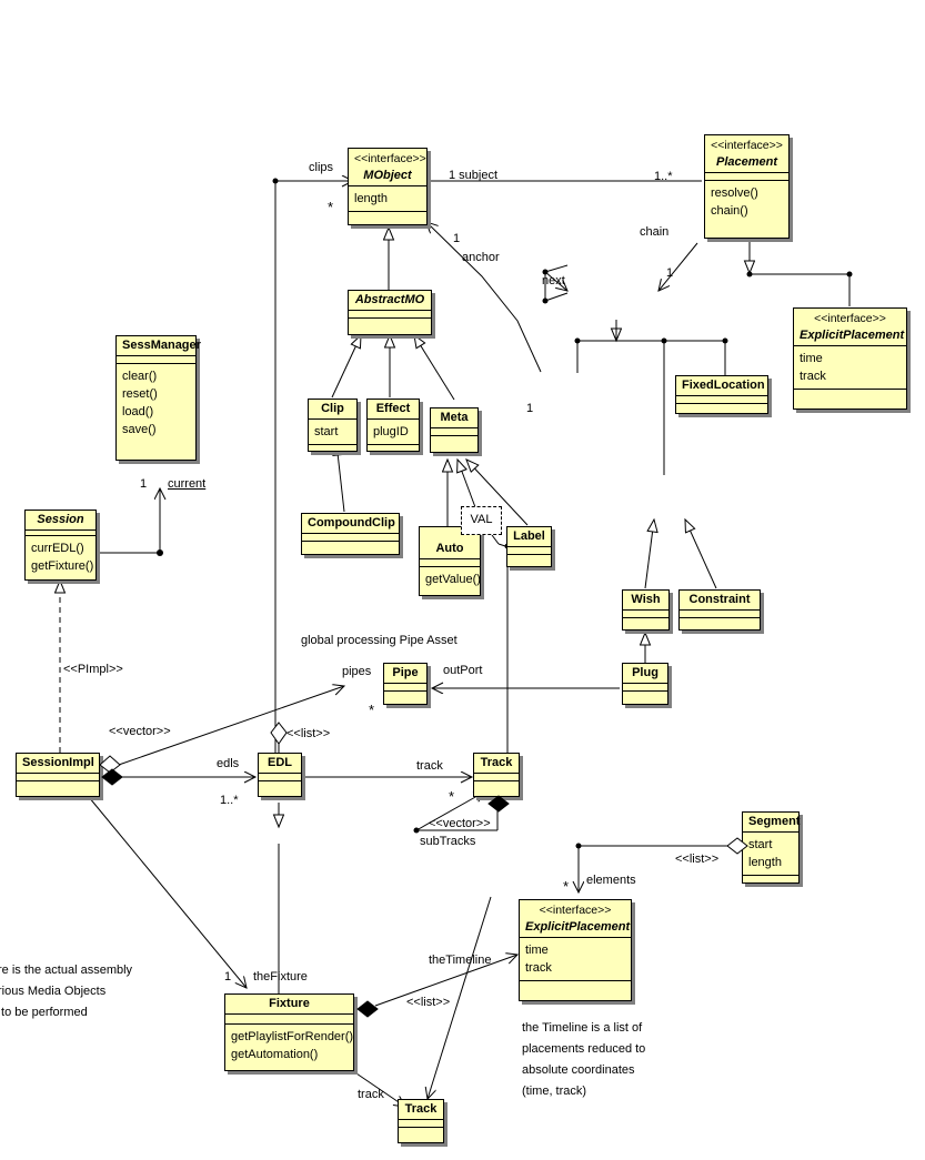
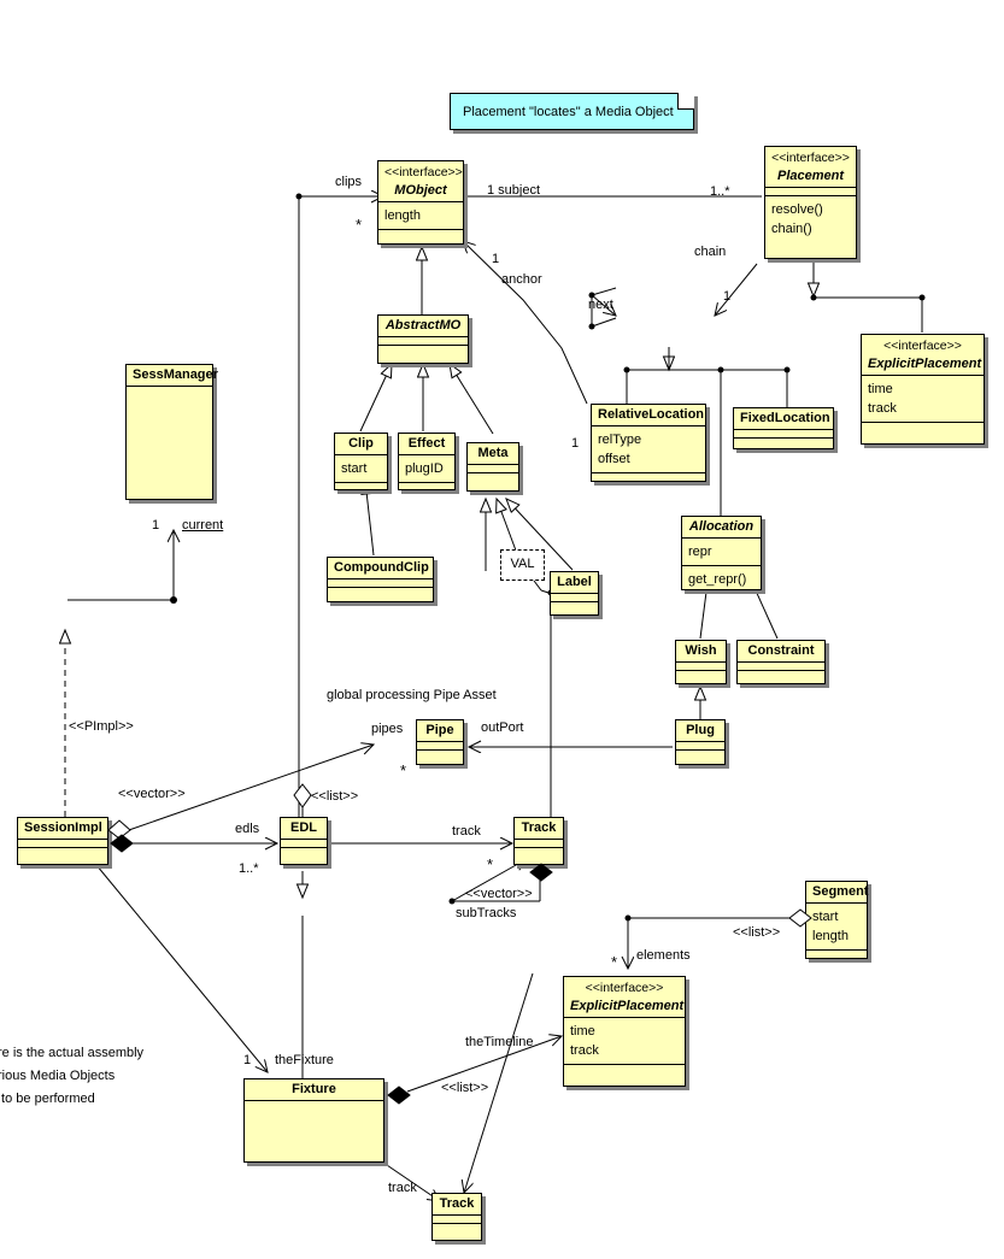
+ Placement "locates" a Media Object
  <<interface>>
  MObject
  length
  <<interface>>
  Placement
  resolve()
  chain()
  <<interface>>
  ExplicitPlacement
  time
  track
  AbstractMO
+ RelativeLocation
+ relType
+ offset
  FixedLocation
  SessManager
- clear()
- reset()
- load()
- save()
  Clip
  start
  Effect
  plugID
  Meta
  CompoundClip
- Auto
- getValue()
  Label
+ Allocation
+ repr
+ get_repr()
  Wish
  Constraint
- Session
- currEDL()
- getFixture()
  SessionImpl
  Pipe
  Plug
  EDL
  Track
  Segment
  start
  length
  <<interface>>
  ExplicitPlacement
  time
  track
  Fixture
- getPlaylistForRender()
- getAutomation()
  Track
  VAL
  clips
  *
  1 subject
  1..*
  chain
  1
  anchor
  1
  next
  1
  current
  1
  <<PImpl>>
  <<vector>>
  pipes
  *
  outPort
  global processing Pipe Asset
  edls
  1..*
  <<list>>
  track
  *
  <<vector>>
  subTracks
  <<list>>
  elements
  *
  theFixture
  1
  theTimeline
  <<list>>
  track
  e is the actual assembly
  ious Media Objects
  to be performed
- the Timeline is a list of
- placements reduced to
- absolute coordinates
- (time, track)
